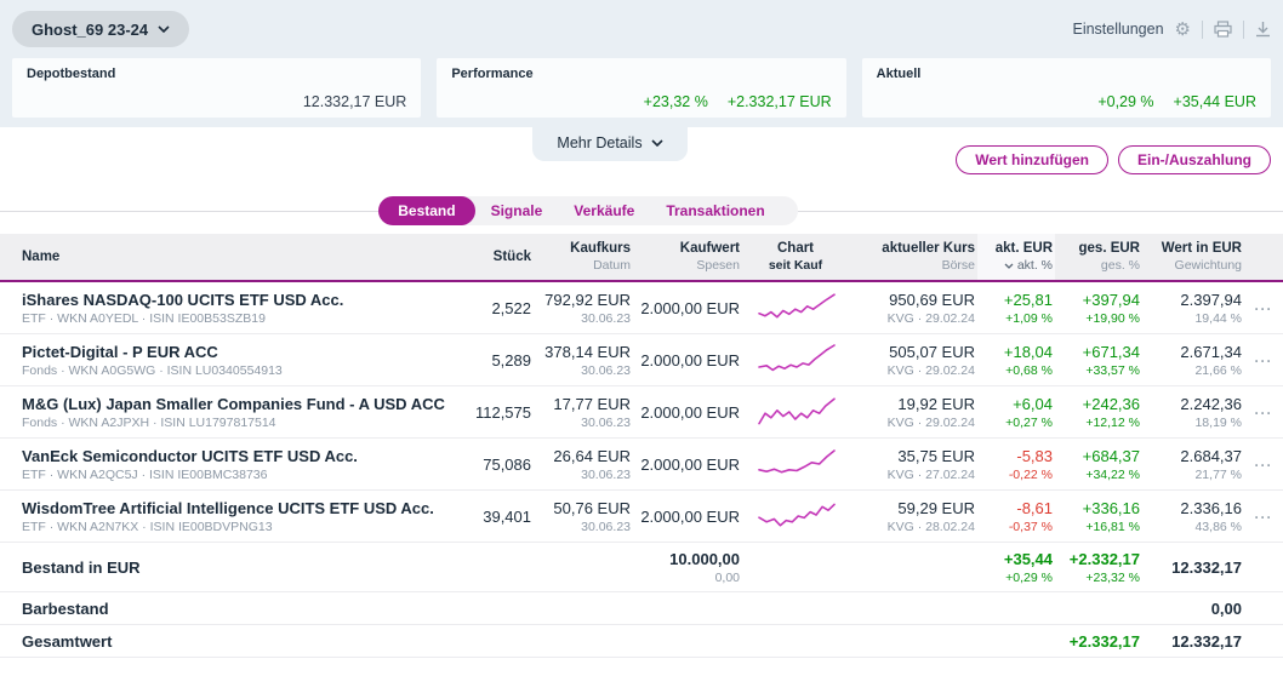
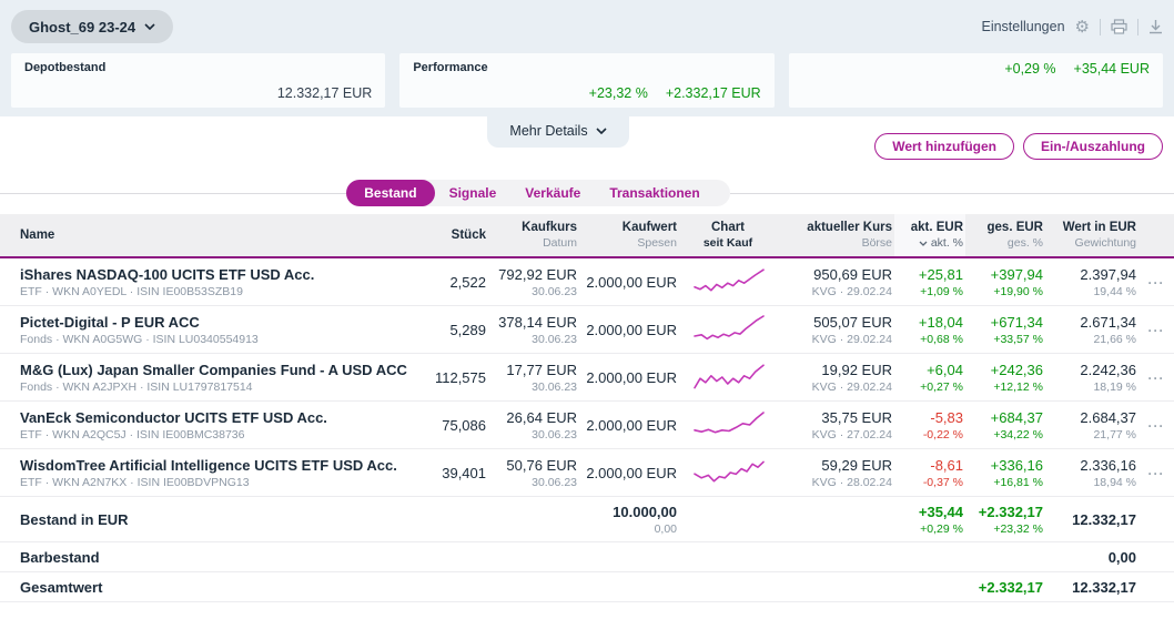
  Ghost_69 23-24
  Einstellungen
  ⚙
  Depotbestand
  12.332,17 EUR
  Performance
  +23,32 %
  +2.332,17 EUR
- Aktuell
  +0,29 %
  +35,44 EUR
  Mehr Details
  Wert hinzufügen
  Ein-/Auszahlung
  Bestand
  Signale
  Verkäufe
  Transaktionen
  Name
  Stück
  Kaufkurs
  Datum
  Kaufwert
  Spesen
  Chart
  seit Kauf
  aktueller Kurs
  Börse
  akt. EUR
  akt. %
  ges. EUR
  ges. %
  Wert in EUR
  Gewichtung
  iShares NASDAQ-100 UCITS ETF USD Acc.
  ETF · WKN A0YEDL · ISIN IE00B53SZB19
  2,522
  792,92 EUR
  30.06.23
  2.000,00 EUR
  950,69 EUR
  KVG · 29.02.24
  +25,81
  +1,09 %
  +397,94
  +19,90 %
  2.397,94
  19,44 %
  ···
  Pictet-Digital - P EUR ACC
  Fonds · WKN A0G5WG · ISIN LU0340554913
  5,289
  378,14 EUR
  30.06.23
  2.000,00 EUR
  505,07 EUR
  KVG · 29.02.24
  +18,04
  +0,68 %
  +671,34
  +33,57 %
  2.671,34
  21,66 %
  ···
  M&G (Lux) Japan Smaller Companies Fund - A USD ACC
  Fonds · WKN A2JPXH · ISIN LU1797817514
  112,575
  17,77 EUR
  30.06.23
  2.000,00 EUR
  19,92 EUR
  KVG · 29.02.24
  +6,04
  +0,27 %
  +242,36
  +12,12 %
  2.242,36
  18,19 %
  ···
  VanEck Semiconductor UCITS ETF USD Acc.
  ETF · WKN A2QC5J · ISIN IE00BMC38736
  75,086
  26,64 EUR
  30.06.23
  2.000,00 EUR
  35,75 EUR
  KVG · 27.02.24
  -5,83
  -0,22 %
  +684,37
  +34,22 %
  2.684,37
  21,77 %
  ···
  WisdomTree Artificial Intelligence UCITS ETF USD Acc.
  ETF · WKN A2N7KX · ISIN IE00BDVPNG13
  39,401
  50,76 EUR
  30.06.23
  2.000,00 EUR
  59,29 EUR
  KVG · 28.02.24
  -8,61
  -0,37 %
  +336,16
  +16,81 %
  2.336,16
- 43,86 %
+ 18,94 %
  ···
  Bestand in EUR
  10.000,00
  0,00
  +35,44
  +0,29 %
  +2.332,17
  +23,32 %
  12.332,17
  Barbestand
  0,00
  Gesamtwert
  +2.332,17
  12.332,17
